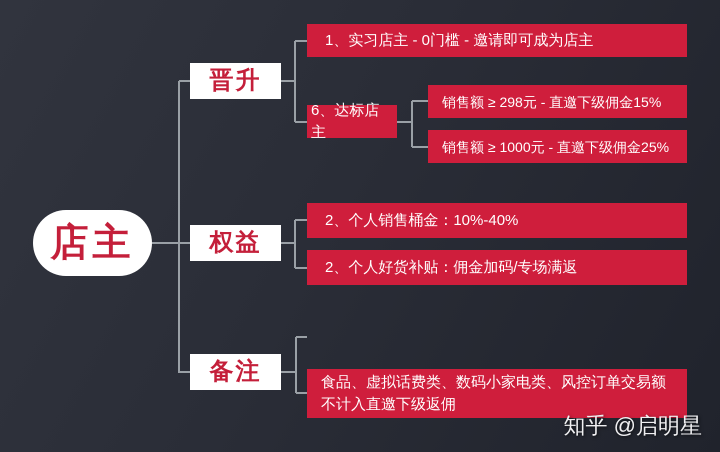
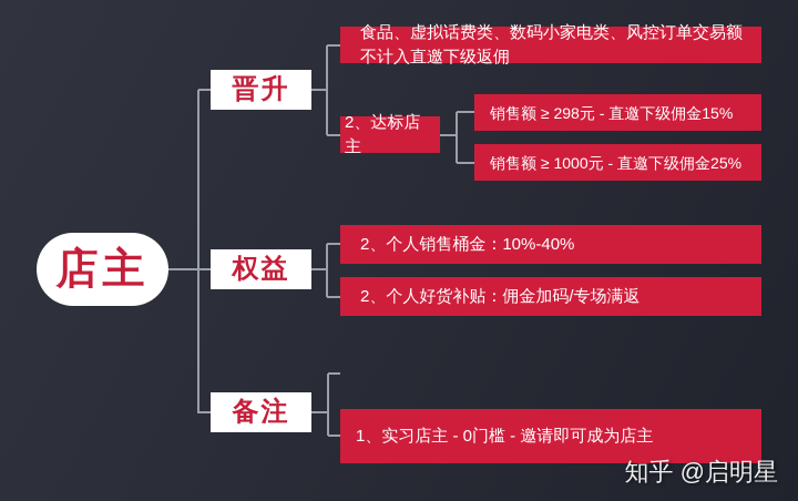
  店主
  晋升
  权益
  备注
- 1、实习店主 - 0门槛 - 邀请即可成为店主
+ 食品、虚拟话费类、数码小家电类、风控订单交易额不计入直邀下级返佣
- 6、达标店主
+ 2、达标店主
  销售额 ≥ 298元 - 直邀下级佣金15%
  销售额 ≥ 1000元 - 直邀下级佣金25%
  2、个人销售桶金：10%-40%
  2、个人好货补贴：佣金加码/专场满返
- 食品、虚拟话费类、数码小家电类、风控订单交易额不计入直邀下级返佣
+ 1、实习店主 - 0门槛 - 邀请即可成为店主
  知乎 @启明星
